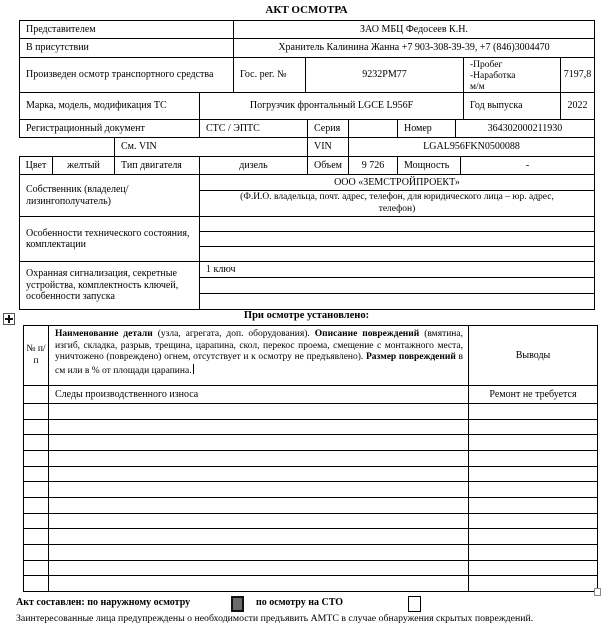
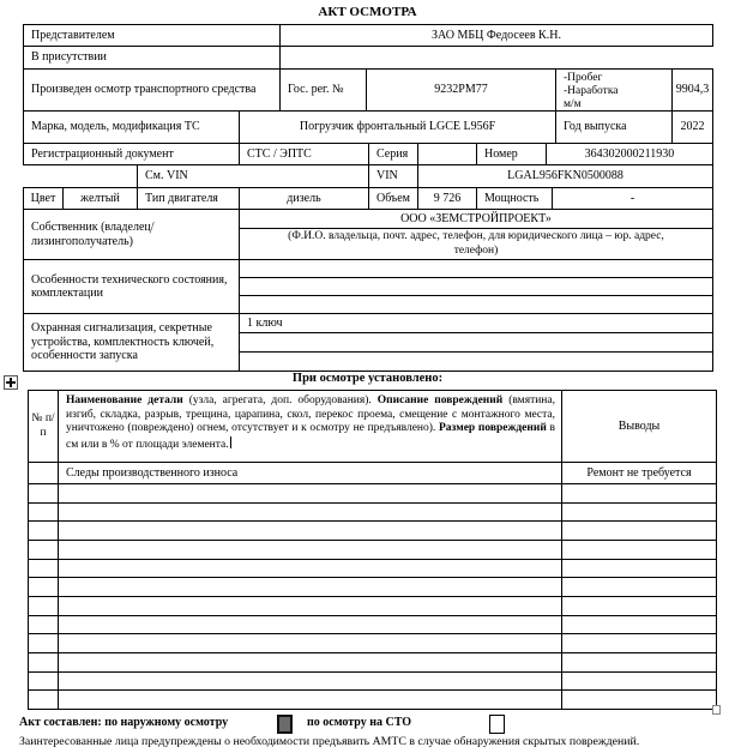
  АКТ ОСМОТРА
  Представителем
  ЗАО МБЦ Федосеев К.Н.
  В присутствии
- Хранитель Калинина Жанна +7 903-308-39-39, +7 (846)3004470
  Произведен осмотр транспортного средства
  Гос. рег. №
  9232РМ77
  -Пробег
  -Наработка
  м/м
- 7197,8
+ 9904,3
  Марка, модель, модификация ТС
  Погрузчик фронтальный LGCE L956F
  Год выпуска
  2022
  Регистрационный документ
  СТС / ЭПТС
  Серия
  Номер
  364302000211930
  См. VIN
  VIN
  LGAL956FKN0500088
  Цвет
  желтый
  Тип двигателя
  дизель
  Объем
  9 726
  Мощность
  -
  Собственник (владелец/лизингополучатель)
  ООО «ЗЕМСТРОЙПРОЕКТ»
  (Ф.И.О. владельца, почт. адрес, телефон, для юридического лица – юр. адрес, телефон)
  Особенности технического состояния, комплектации
  Охранная сигнализация, секретные устройства, комплектность ключей, особенности запуска
  1 ключ
  При осмотре установлено:
  № п/п
- Наименование детали (узла, агрегата, доп. оборудования). Описание повреждений (вмятина, изгиб, складка, разрыв, трещина, царапина, скол, перекос проема, смещение с монтажного места, уничтожено (повреждено) огнем, отсутствует и к осмотру не предъявлено). Размер повреждений в см или в % от площади царапина.
+ Наименование детали (узла, агрегата, доп. оборудования). Описание повреждений (вмятина, изгиб, складка, разрыв, трещина, царапина, скол, перекос проема, смещение с монтажного места, уничтожено (повреждено) огнем, отсутствует и к осмотру не предъявлено). Размер повреждений в см или в % от площади элемента.
  Выводы
  Следы производственного износа
  Ремонт не требуется
  Акт составлен: по наружному осмотру
  по осмотру на СТО
  Заинтересованные лица предупреждены о необходимости предъявить АМТС в случае обнаружения скрытых повреждений.
